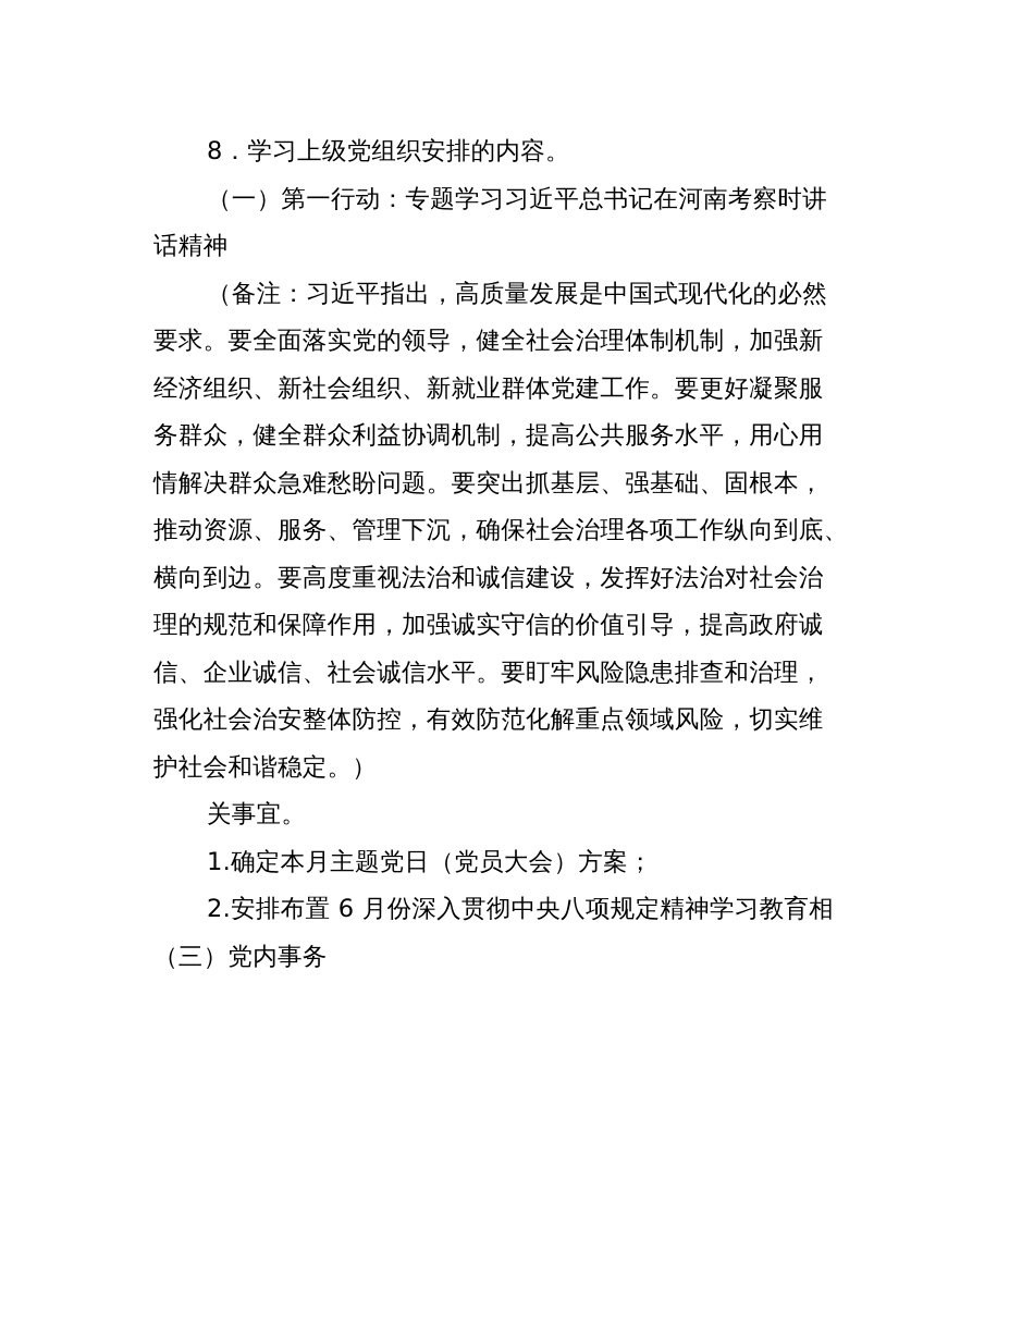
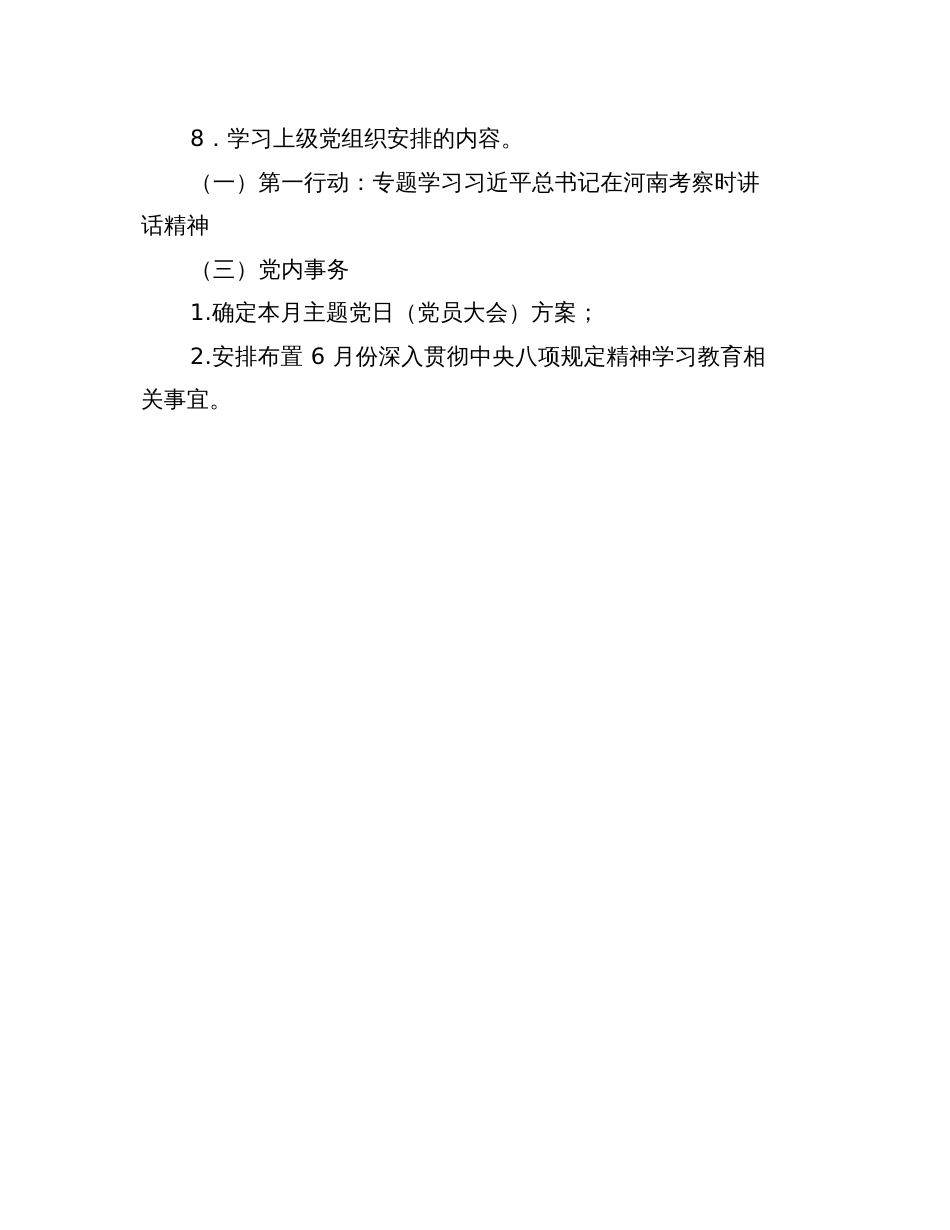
  8．学习上级党组织安排的内容。
  （一）第一行动：专题学习习近平总书记在河南考察时讲
  话精神
- （备注：习近平指出，高质量发展是中国式现代化的必然
- 要求。要全面落实党的领导，健全社会治理体制机制，加强新
- 经济组织、新社会组织、新就业群体党建工作。要更好凝聚服
- 务群众，健全群众利益协调机制，提高公共服务水平，用心用
- 情解决群众急难愁盼问题。要突出抓基层、强基础、固根本，
- 推动资源、服务、管理下沉，确保社会治理各项工作纵向到底、
- 横向到边。要高度重视法治和诚信建设，发挥好法治对社会治
- 理的规范和保障作用，加强诚实守信的价值引导，提高政府诚
- 信、企业诚信、社会诚信水平。要盯牢风险隐患排查和治理，
- 强化社会治安整体防控，有效防范化解重点领域风险，切实维
- 护社会和谐稳定。）
- 关事宜。
+ （三）党内事务
  1.确定本月主题党日（党员大会）方案；
  2.安排布置 6 月份深入贯彻中央八项规定精神学习教育相
- （三）党内事务
+ 关事宜。
